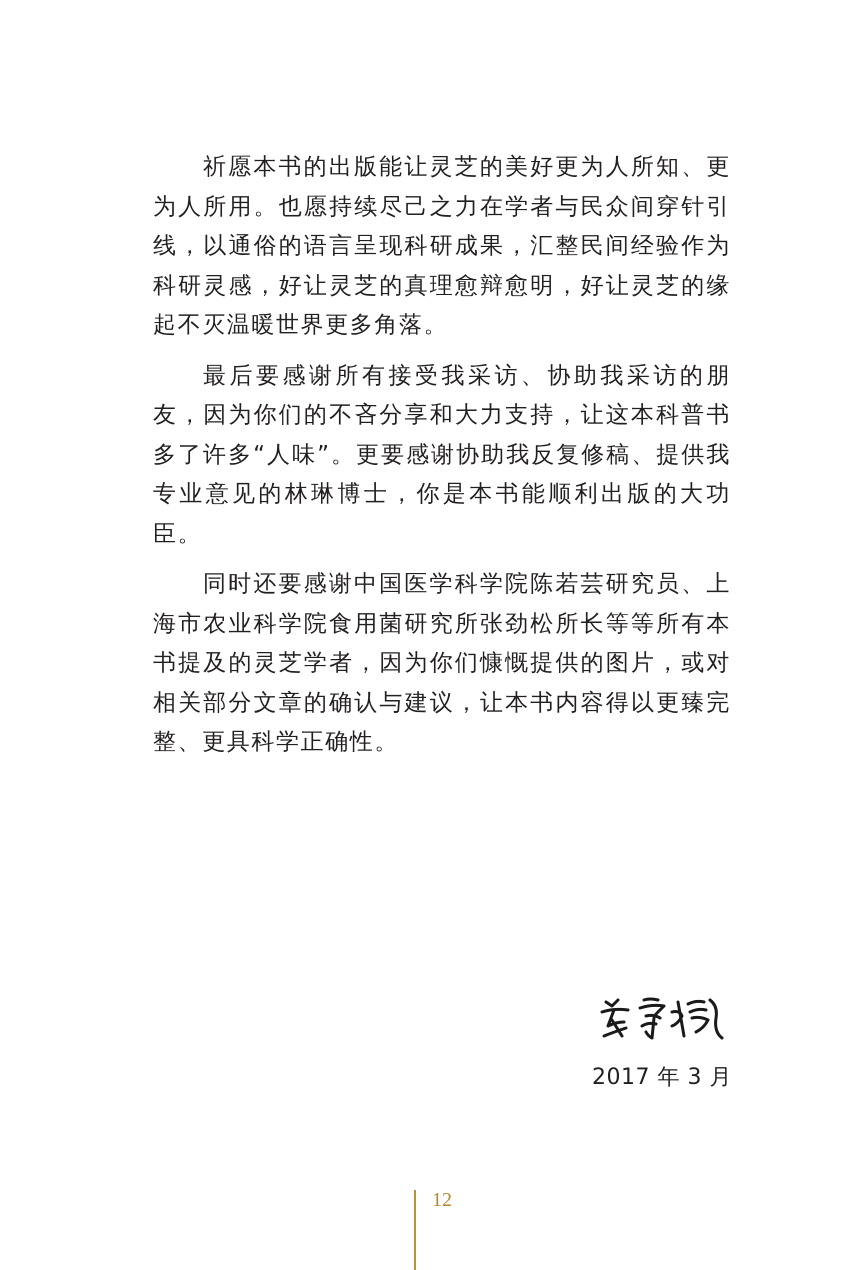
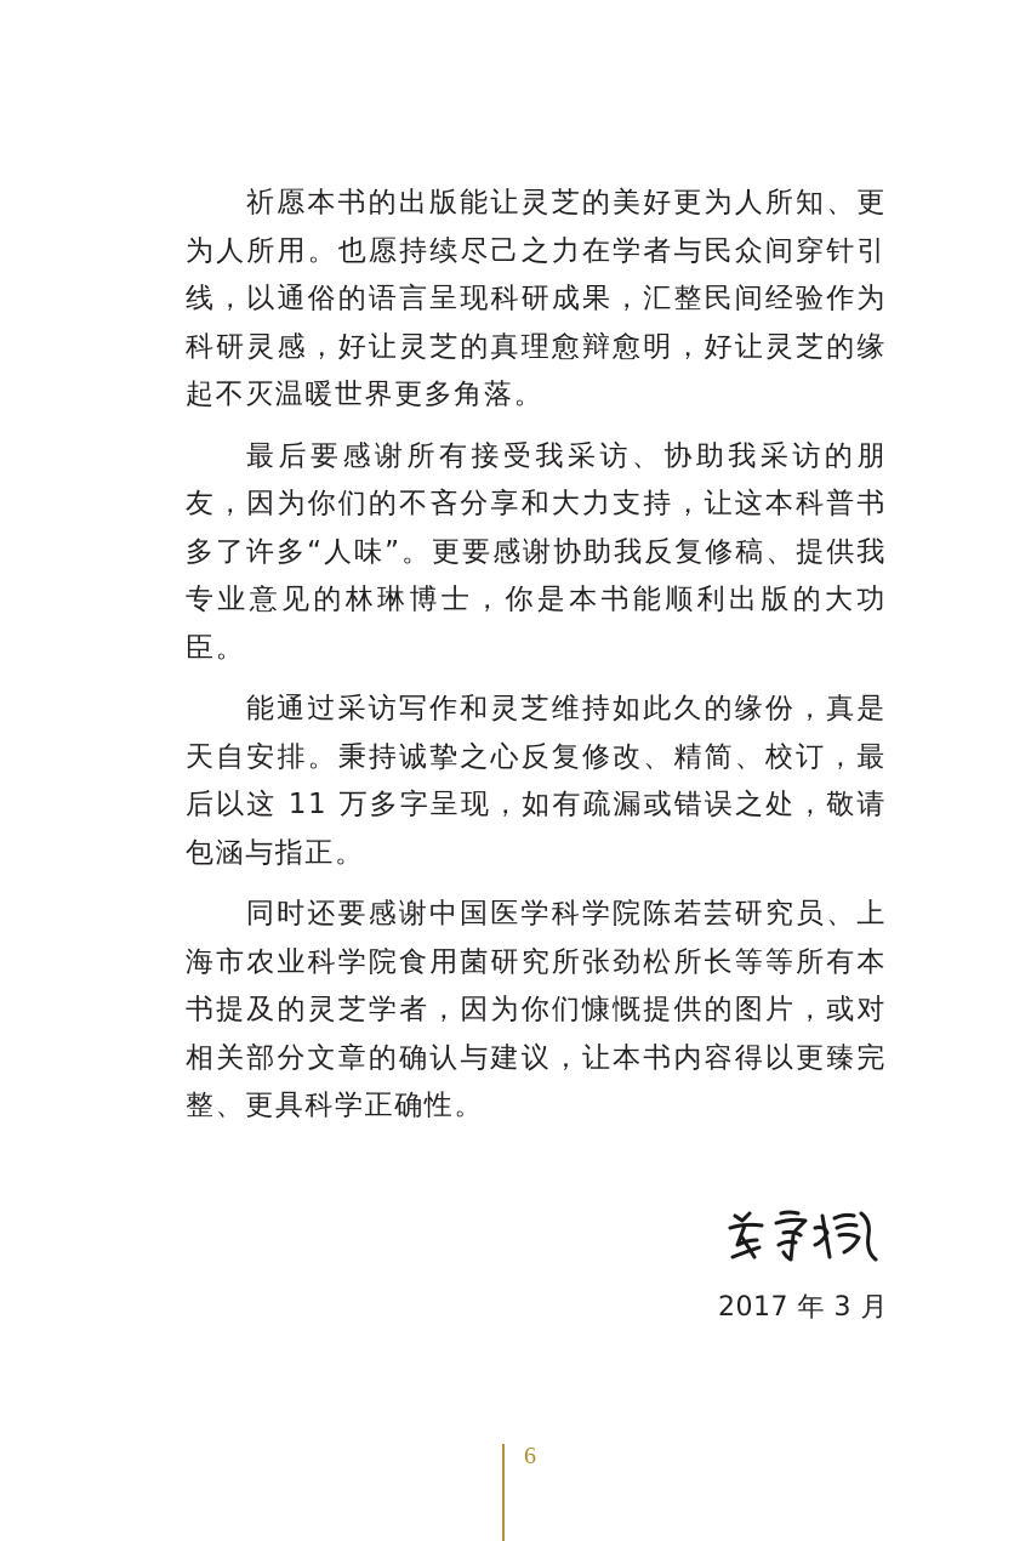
  祈愿本书的出版能让灵芝的美好更为人所知、更为人所用。也愿持续尽己之力在学者与民众间穿针引线，以通俗的语言呈现科研成果，汇整民间经验作为科研灵感，好让灵芝的真理愈辩愈明，好让灵芝的缘起不灭温暖世界更多角落。
  最后要感谢所有接受我采访、协助我采访的朋友，因为你们的不吝分享和大力支持，让这本科普书多了许多“人味”。更要感谢协助我反复修稿、提供我专业意见的林琳博士，你是本书能顺利出版的大功臣。
+ 能通过采访写作和灵芝维持如此久的缘份，真是天自安排。秉持诚挚之心反复修改、精简、校订，最后以这 11 万多字呈现，如有疏漏或错误之处，敬请包涵与指正。
  同时还要感谢中国医学科学院陈若芸研究员、上海市农业科学院食用菌研究所张劲松所长等等所有本书提及的灵芝学者，因为你们慷慨提供的图片，或对相关部分文章的确认与建议，让本书内容得以更臻完整、更具科学正确性。
  2017 年 3 月
- 12
+ 6
